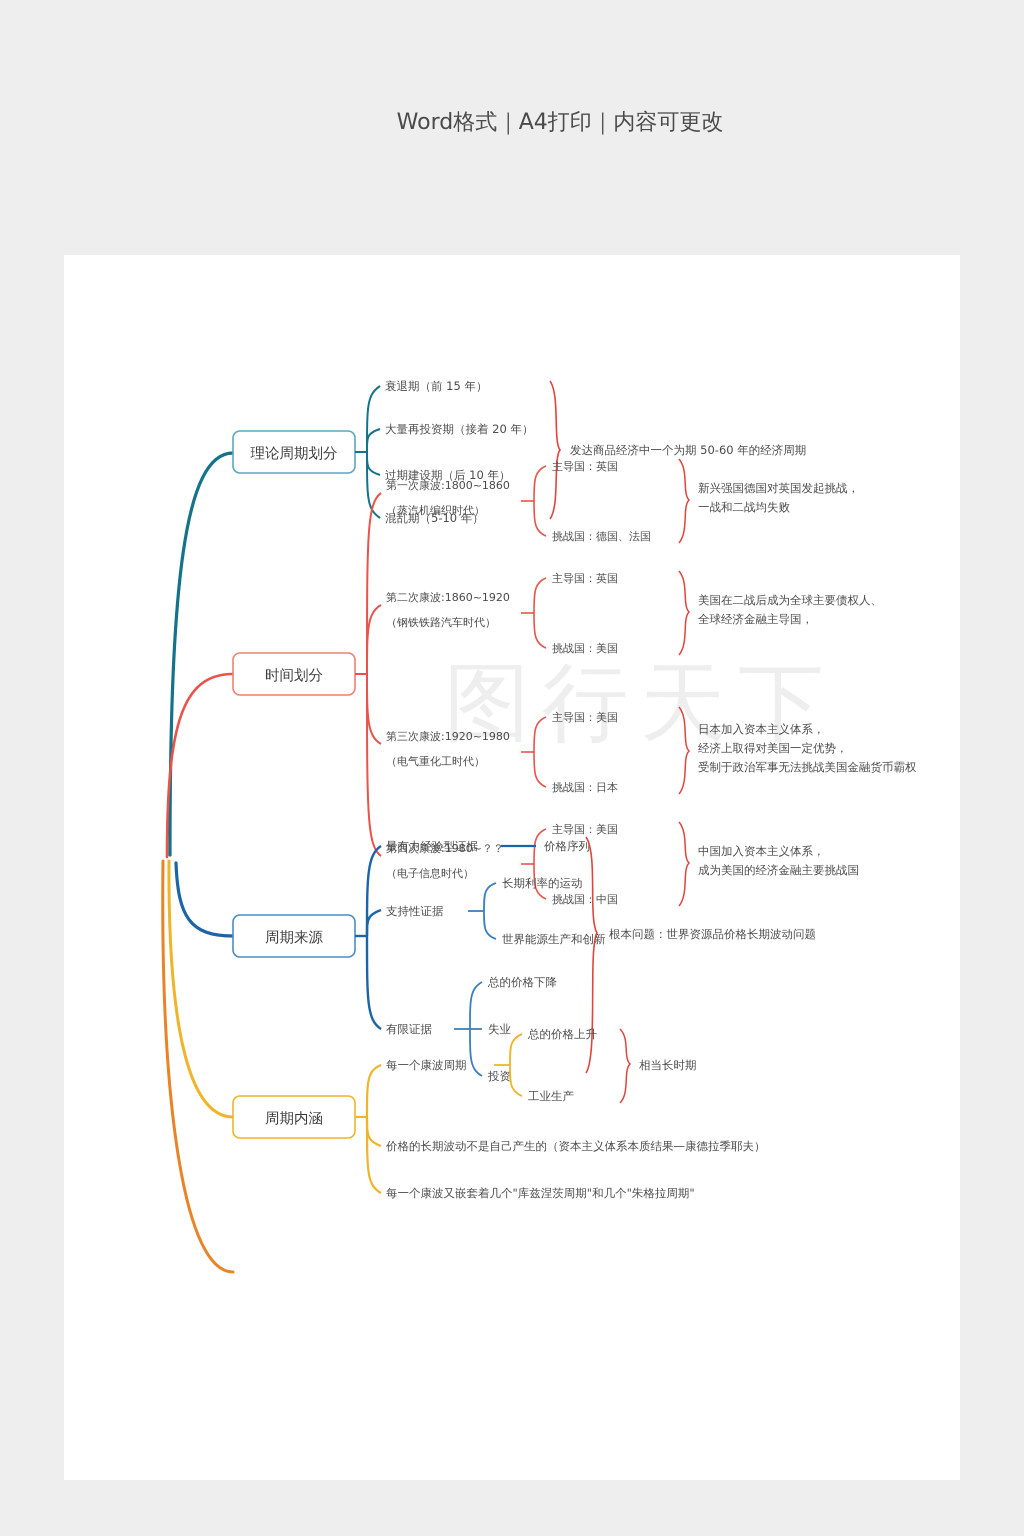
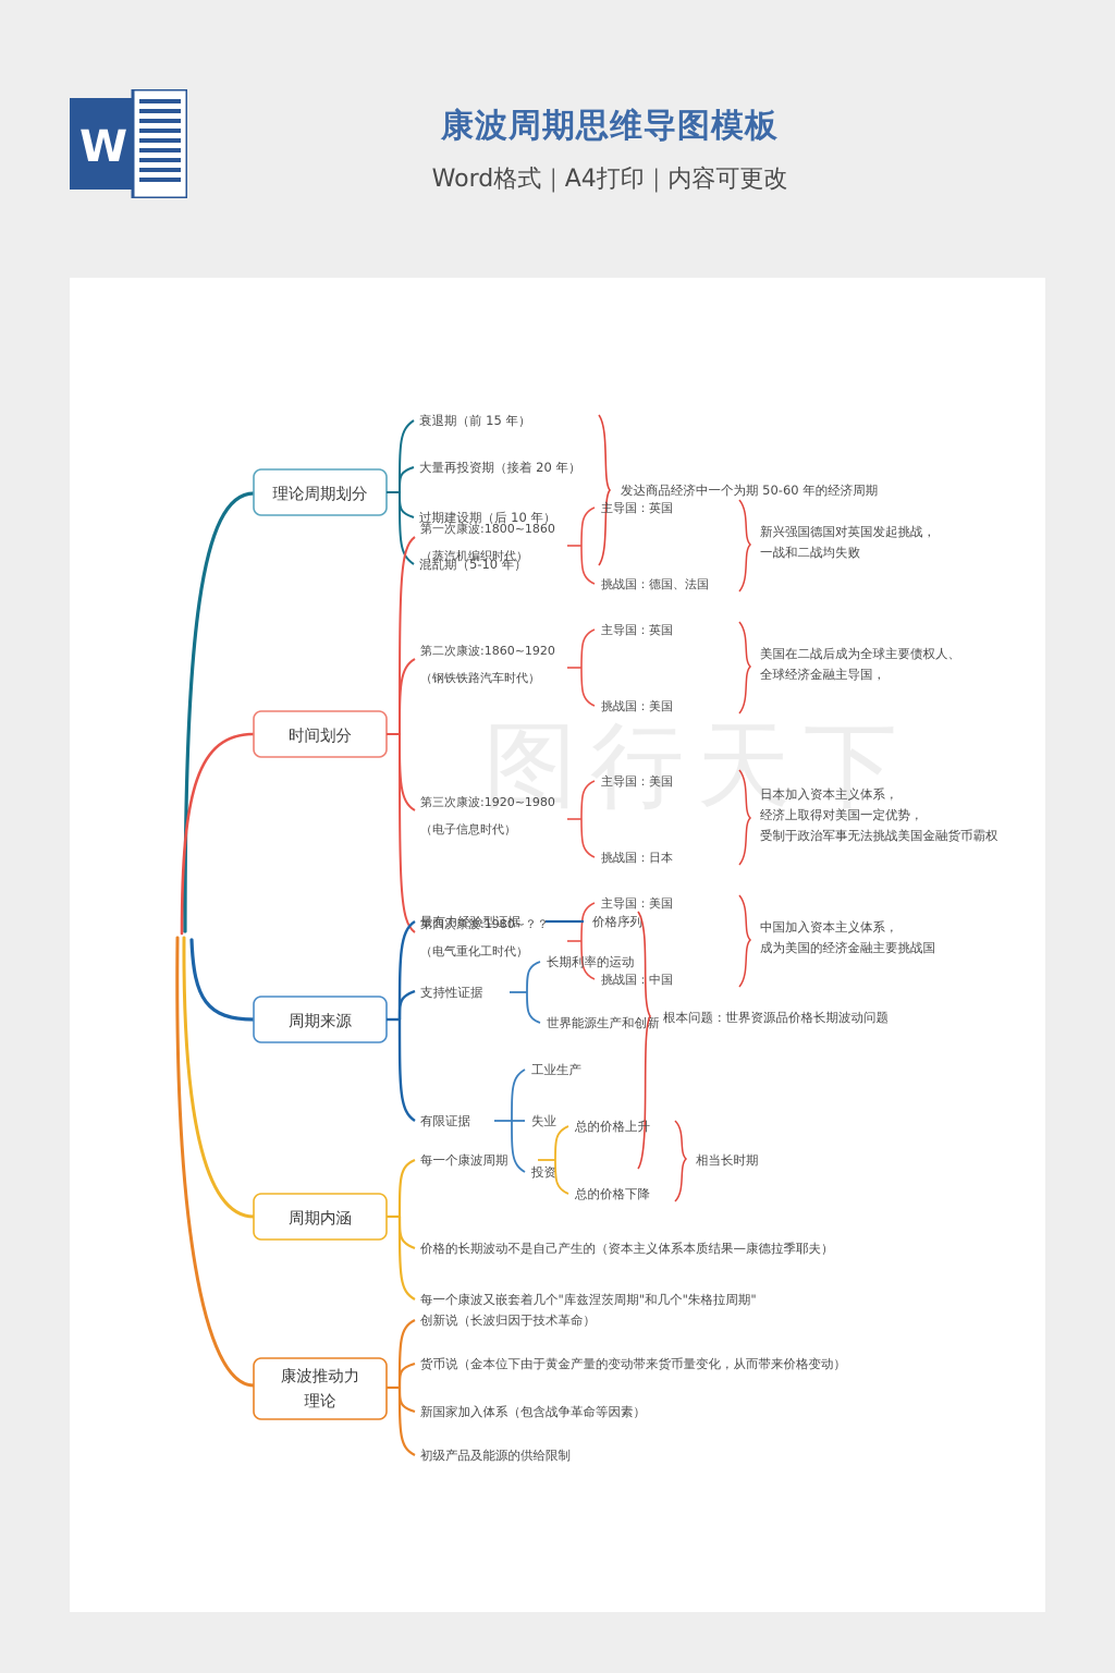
+ W
+ 康波周期思维导图模板
  Word格式｜A4打印｜内容可更改
  图行天下
  理论周期划分
  衰退期（前 15 年）
  大量再投资期（接着 20 年）
  过期建设期（后 10 年）
  混乱期（5-10 年）
  发达商品经济中一个为期 50-60 年的经济周期
  时间划分
  第一次康波:1800~1860
  （蒸汽机编织时代）
  主导国：英国
  挑战国：德国、法国
  新兴强国德国对英国发起挑战，
  一战和二战均失败
  第二次康波:1860~1920
  （钢铁铁路汽车时代）
  主导国：英国
  挑战国：美国
  美国在二战后成为全球主要债权人、
  全球经济金融主导国，
  第三次康波:1920~1980
- （电气重化工时代）
+ （电子信息时代）
  主导国：美国
  挑战国：日本
  日本加入资本主义体系，
  经济上取得对美国一定优势，
  受制于政治军事无法挑战美国金融货币霸权
  第四次康波:1980~？？
- （电子信息时代）
+ （电气重化工时代）
  主导国：美国
  挑战国：中国
  中国加入资本主义体系，
  成为美国的经济金融主要挑战国
  周期来源
  最有力经验型证据
  价格序列
  支持性证据
  长期利率的运动
  世界能源生产和创新
  有限证据
- 总的价格下降
+ 工业生产
  失业
  投资
  根本问题：世界资源品价格长期波动问题
  周期内涵
  每一个康波周期
  总的价格上升
- 工业生产
+ 总的价格下降
  相当长时期
  价格的长期波动不是自己产生的（资本主义体系本质结果—康德拉季耶夫）
  每一个康波又嵌套着几个"库兹涅茨周期"和几个"朱格拉周期"
+ 康波推动力
+ 理论
+ 创新说（长波归因于技术革命）
+ 货币说（金本位下由于黄金产量的变动带来货币量变化，从而带来价格变动）
+ 新国家加入体系（包含战争革命等因素）
+ 初级产品及能源的供给限制
